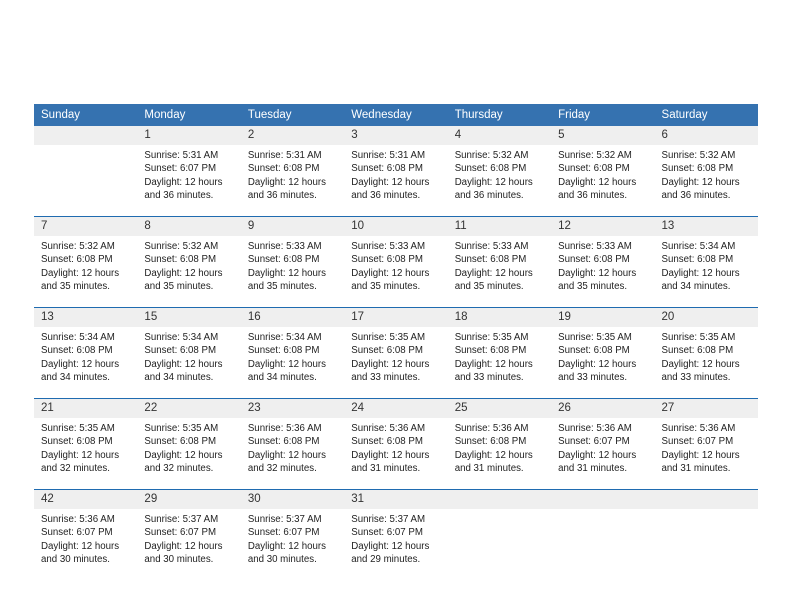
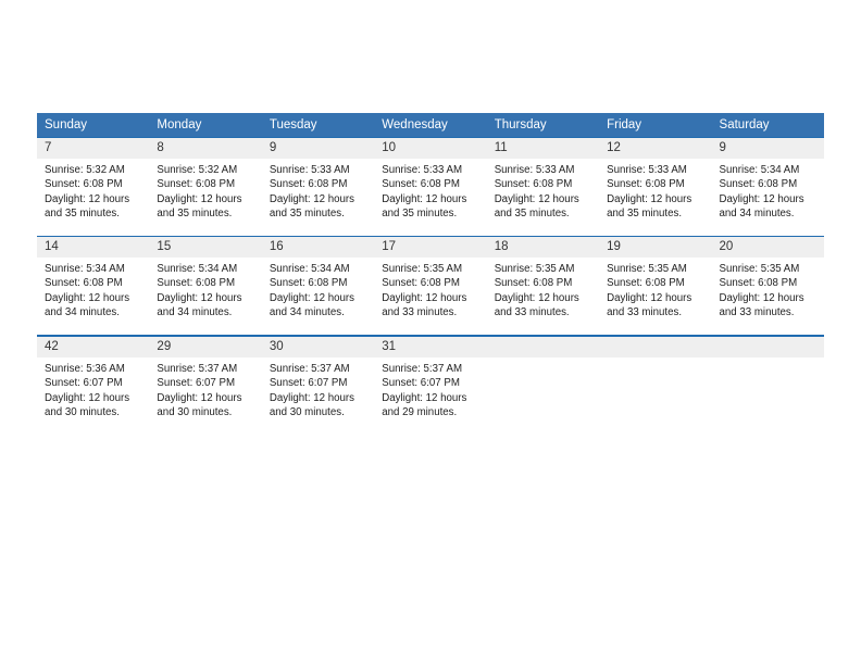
  Sunday	Monday	Tuesday	Wednesday	Thursday	Friday	Saturday
- 	1Sunrise: 5:31 AMSunset: 6:07 PMDaylight: 12 hoursand 36 minutes.	2Sunrise: 5:31 AMSunset: 6:08 PMDaylight: 12 hoursand 36 minutes.	3Sunrise: 5:31 AMSunset: 6:08 PMDaylight: 12 hoursand 36 minutes.	4Sunrise: 5:32 AMSunset: 6:08 PMDaylight: 12 hoursand 36 minutes.	5Sunrise: 5:32 AMSunset: 6:08 PMDaylight: 12 hoursand 36 minutes.	6Sunrise: 5:32 AMSunset: 6:08 PMDaylight: 12 hoursand 36 minutes.
- 7Sunrise: 5:32 AMSunset: 6:08 PMDaylight: 12 hoursand 35 minutes.	8Sunrise: 5:32 AMSunset: 6:08 PMDaylight: 12 hoursand 35 minutes.	9Sunrise: 5:33 AMSunset: 6:08 PMDaylight: 12 hoursand 35 minutes.	10Sunrise: 5:33 AMSunset: 6:08 PMDaylight: 12 hoursand 35 minutes.	11Sunrise: 5:33 AMSunset: 6:08 PMDaylight: 12 hoursand 35 minutes.	12Sunrise: 5:33 AMSunset: 6:08 PMDaylight: 12 hoursand 35 minutes.	13Sunrise: 5:34 AMSunset: 6:08 PMDaylight: 12 hoursand 34 minutes.
+ 7Sunrise: 5:32 AMSunset: 6:08 PMDaylight: 12 hoursand 35 minutes.	8Sunrise: 5:32 AMSunset: 6:08 PMDaylight: 12 hoursand 35 minutes.	9Sunrise: 5:33 AMSunset: 6:08 PMDaylight: 12 hoursand 35 minutes.	10Sunrise: 5:33 AMSunset: 6:08 PMDaylight: 12 hoursand 35 minutes.	11Sunrise: 5:33 AMSunset: 6:08 PMDaylight: 12 hoursand 35 minutes.	12Sunrise: 5:33 AMSunset: 6:08 PMDaylight: 12 hoursand 35 minutes.	9Sunrise: 5:34 AMSunset: 6:08 PMDaylight: 12 hoursand 34 minutes.
- 13Sunrise: 5:34 AMSunset: 6:08 PMDaylight: 12 hoursand 34 minutes.	15Sunrise: 5:34 AMSunset: 6:08 PMDaylight: 12 hoursand 34 minutes.	16Sunrise: 5:34 AMSunset: 6:08 PMDaylight: 12 hoursand 34 minutes.	17Sunrise: 5:35 AMSunset: 6:08 PMDaylight: 12 hoursand 33 minutes.	18Sunrise: 5:35 AMSunset: 6:08 PMDaylight: 12 hoursand 33 minutes.	19Sunrise: 5:35 AMSunset: 6:08 PMDaylight: 12 hoursand 33 minutes.	20Sunrise: 5:35 AMSunset: 6:08 PMDaylight: 12 hoursand 33 minutes.
+ 14Sunrise: 5:34 AMSunset: 6:08 PMDaylight: 12 hoursand 34 minutes.	15Sunrise: 5:34 AMSunset: 6:08 PMDaylight: 12 hoursand 34 minutes.	16Sunrise: 5:34 AMSunset: 6:08 PMDaylight: 12 hoursand 34 minutes.	17Sunrise: 5:35 AMSunset: 6:08 PMDaylight: 12 hoursand 33 minutes.	18Sunrise: 5:35 AMSunset: 6:08 PMDaylight: 12 hoursand 33 minutes.	19Sunrise: 5:35 AMSunset: 6:08 PMDaylight: 12 hoursand 33 minutes.	20Sunrise: 5:35 AMSunset: 6:08 PMDaylight: 12 hoursand 33 minutes.
- 21Sunrise: 5:35 AMSunset: 6:08 PMDaylight: 12 hoursand 32 minutes.	22Sunrise: 5:35 AMSunset: 6:08 PMDaylight: 12 hoursand 32 minutes.	23Sunrise: 5:36 AMSunset: 6:08 PMDaylight: 12 hoursand 32 minutes.	24Sunrise: 5:36 AMSunset: 6:08 PMDaylight: 12 hoursand 31 minutes.	25Sunrise: 5:36 AMSunset: 6:08 PMDaylight: 12 hoursand 31 minutes.	26Sunrise: 5:36 AMSunset: 6:07 PMDaylight: 12 hoursand 31 minutes.	27Sunrise: 5:36 AMSunset: 6:07 PMDaylight: 12 hoursand 31 minutes.
  42Sunrise: 5:36 AMSunset: 6:07 PMDaylight: 12 hoursand 30 minutes.	29Sunrise: 5:37 AMSunset: 6:07 PMDaylight: 12 hoursand 30 minutes.	30Sunrise: 5:37 AMSunset: 6:07 PMDaylight: 12 hoursand 30 minutes.	31Sunrise: 5:37 AMSunset: 6:07 PMDaylight: 12 hoursand 29 minutes.
